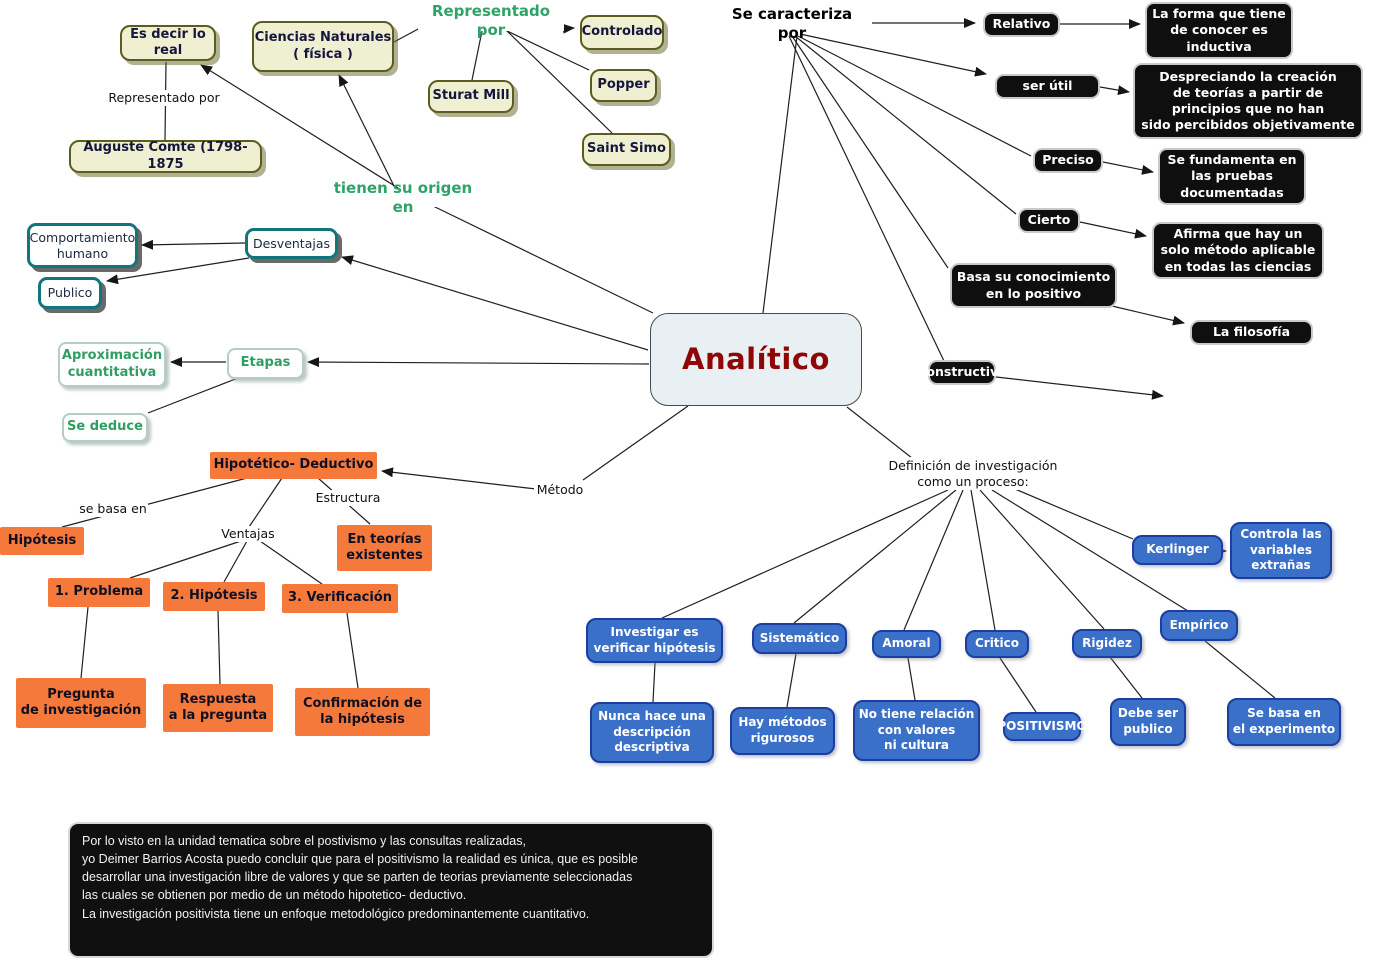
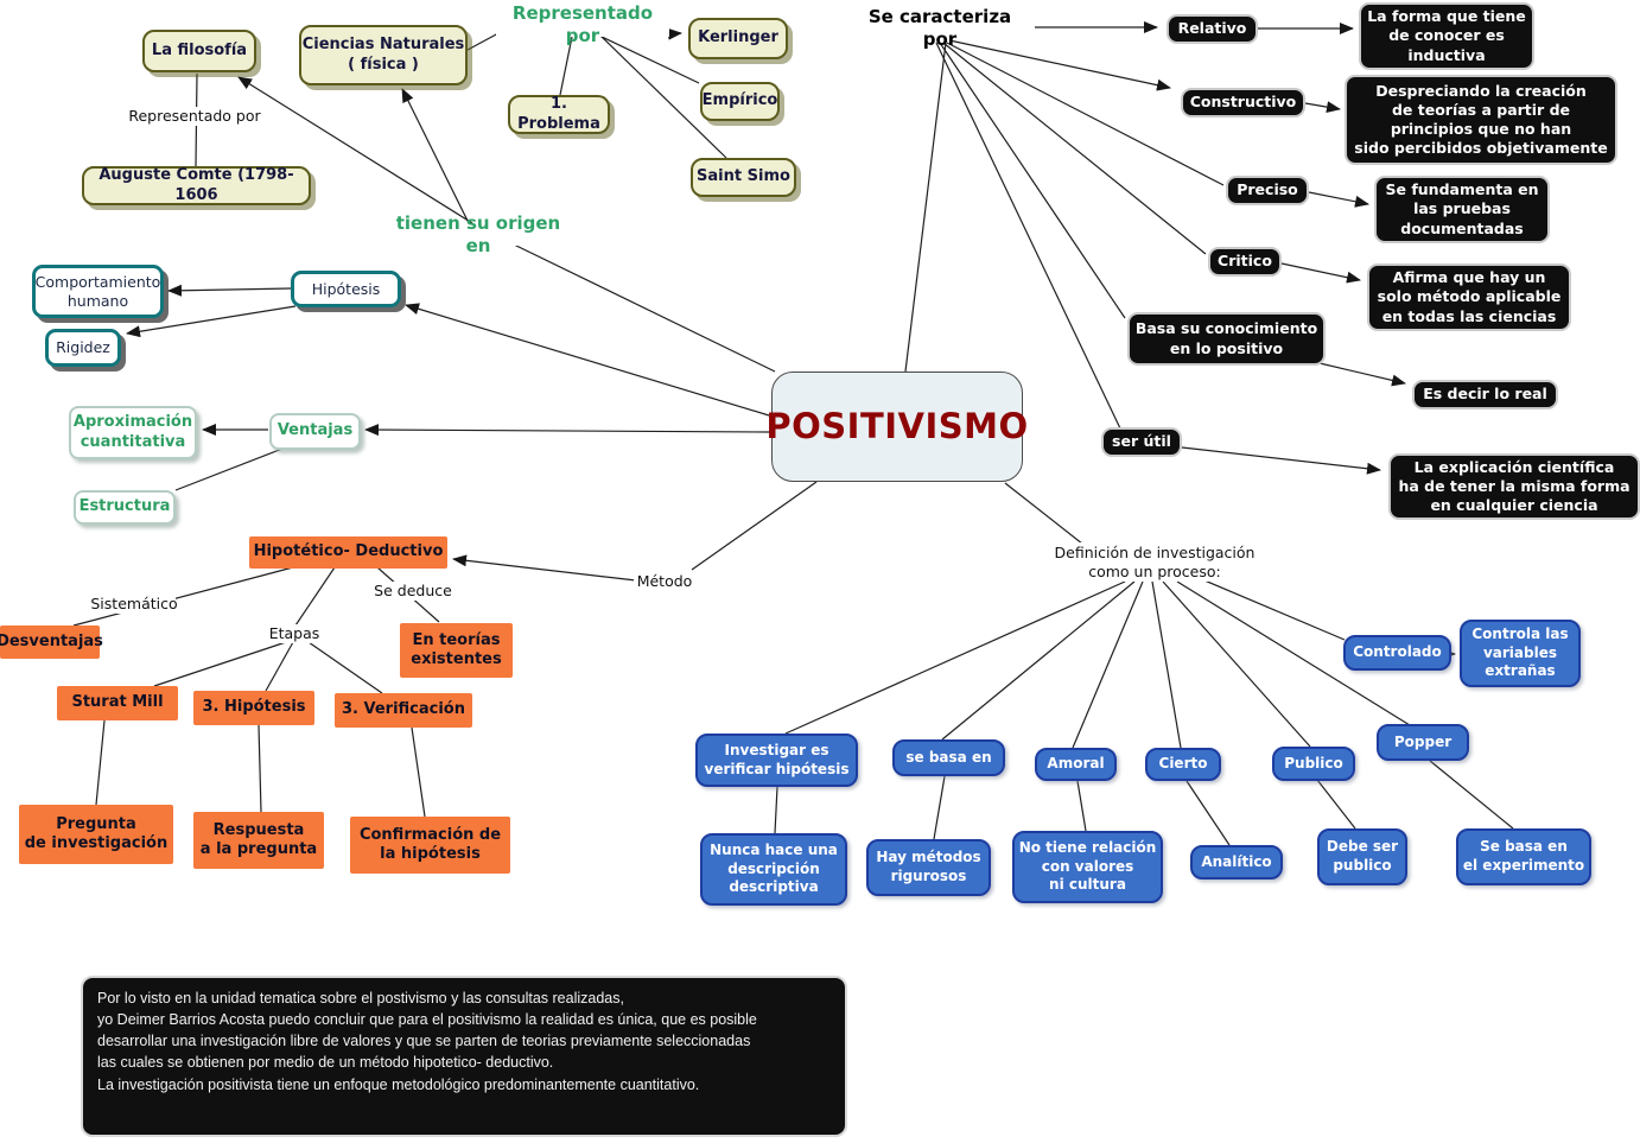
- Es decir lo real
+ La filosofía
  Ciencias Naturales
  ( física )
- Controlado
+ Kerlinger
- Sturat Mill
+ 1. Problema
- Popper
+ Empírico
  Saint Simo
- Auguste Comte (1798-1875
+ Auguste Comte (1798-1606
  Comportamiento
  humano
- Publico
+ Rigidez
- Desventajas
+ Hipótesis
  Aproximación
  cuantitativa
- Etapas
+ Ventajas
- Se deduce
+ Estructura
- Analítico
+ POSITIVISMO
  Relativo
  La forma que tiene
  de conocer es
  inductiva
- ser útil
+ Constructivo
  Despreciando la creación
  de teorías a partir de
  principios que no han
  sido percibidos objetivamente
  Preciso
  Se fundamenta en
  las pruebas
  documentadas
- Cierto
+ Critico
  Afirma que hay un
  solo método aplicable
  en todas las ciencias
  Basa su conocimiento
  en lo positivo
- La filosofía
+ Es decir lo real
- Constructivo
+ ser útil
+ La explicación científica
+ ha de tener la misma forma
+ en cualquier ciencia
  Hipotético- Deductivo
- Hipótesis
+ Desventajas
  En teorías
  existentes
- 1. Problema
+ Sturat Mill
- 2. Hipótesis
+ 3. Hipótesis
  3. Verificación
  Pregunta
  de investigación
  Respuesta
  a la pregunta
  Confirmación de
  la hipótesis
- Kerlinger
+ Controlado
  Controla las
  variables
  extrañas
  Investigar es
  verificar hipótesis
- Sistemático
+ se basa en
  Amoral
- Critico
+ Cierto
- Rigidez
+ Publico
- Empírico
+ Popper
  Nunca hace una
  descripción
  descriptiva
  Hay métodos
  rigurosos
  No tiene relación
  con valores
  ni cultura
- POSITIVISMO
+ Analítico
  Debe ser
  publico
  Se basa en
  el experimento
  Representado por
  Representado por
  tienen su origen en
  Se caracteriza por
  Método
- se basa en
+ Sistemático
- Ventajas
+ Etapas
- Estructura
+ Se deduce
  Definición de investigación
  como un proceso:
  Por lo visto en la unidad tematica sobre el postivismo y las consultas realizadas,
  yo Deimer Barrios Acosta puedo concluir que para el positivismo la realidad es única, que es posible
  desarrollar una investigación libre de valores y que se parten de teorias previamente seleccionadas
  las cuales se obtienen por medio de un método hipotetico- deductivo.
  La investigación positivista tiene un enfoque metodológico predominantemente cuantitativo.
